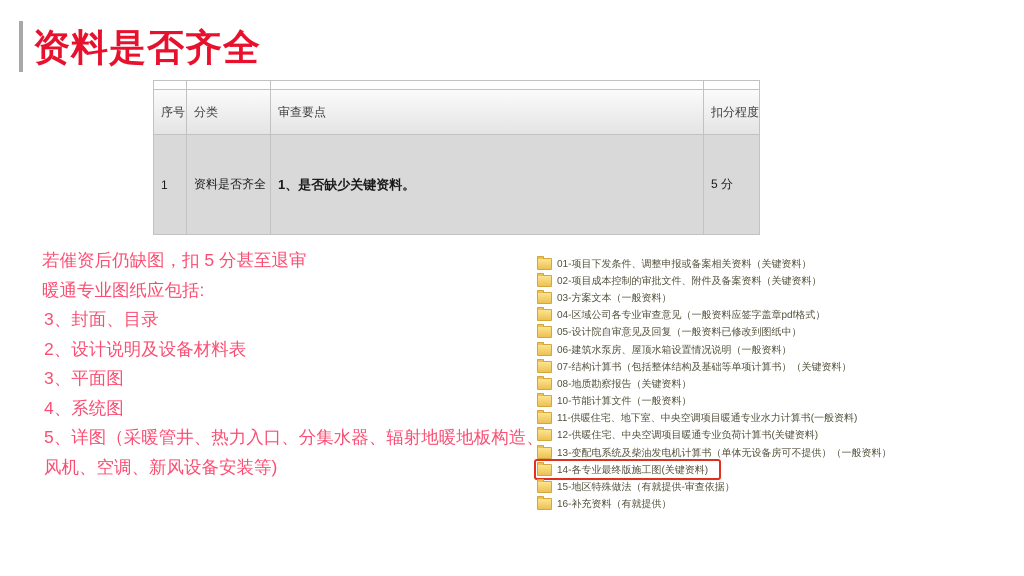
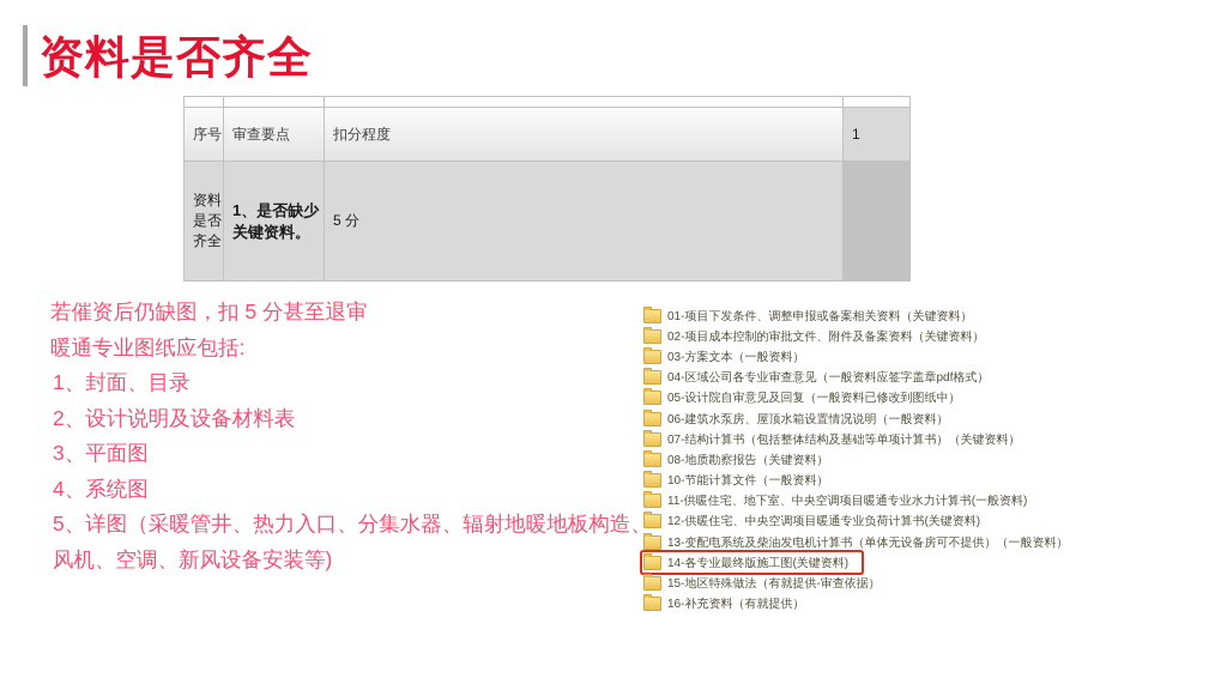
  资料是否齐全
  序号
- 分类
  审查要点
  扣分程度
  1
  资料是否齐全
  1、是否缺少关键资料。
  5 分
  若催资后仍缺图，扣 5 分甚至退审
  暖通专业图纸应包括:
- 3、封面、目录
+ 1、封面、目录
  2、设计说明及设备材料表
  3、平面图
  4、系统图
  5、详图（采暖管井、热力入口、分集水器、辐射地暖地板构造、风机、空调、新风设备安装等)
  01-项目下发条件、调整申报或备案相关资料（关键资料）
  02-项目成本控制的审批文件、附件及备案资料（关键资料）
  03-方案文本（一般资料）
  04-区域公司各专业审查意见（一般资料应签字盖章pdf格式）
  05-设计院自审意见及回复（一般资料已修改到图纸中）
  06-建筑水泵房、屋顶水箱设置情况说明（一般资料）
  07-结构计算书（包括整体结构及基础等单项计算书）（关键资料）
  08-地质勘察报告（关键资料）
  10-节能计算文件（一般资料）
  11-供暖住宅、地下室、中央空调项目暖通专业水力计算书(一般资料)
  12-供暖住宅、中央空调项目暖通专业负荷计算书(关键资料)
  13-变配电系统及柴油发电机计算书（单体无设备房可不提供）（一般资料）
  14-各专业最终版施工图(关键资料)
  15-地区特殊做法（有就提供-审查依据）
  16-补充资料（有就提供）
